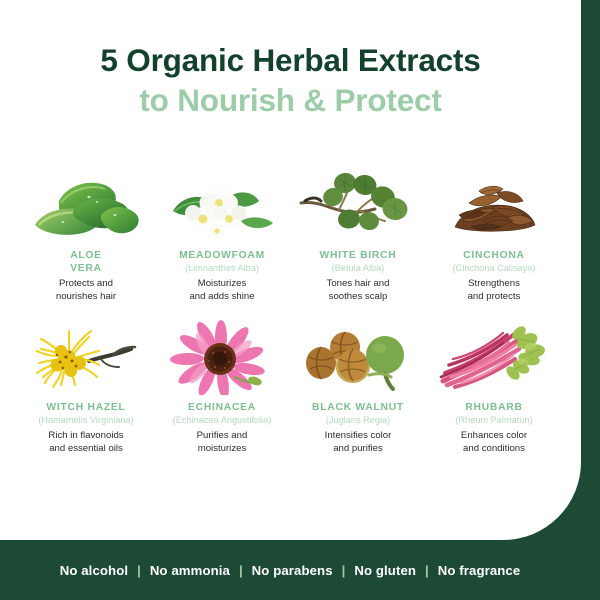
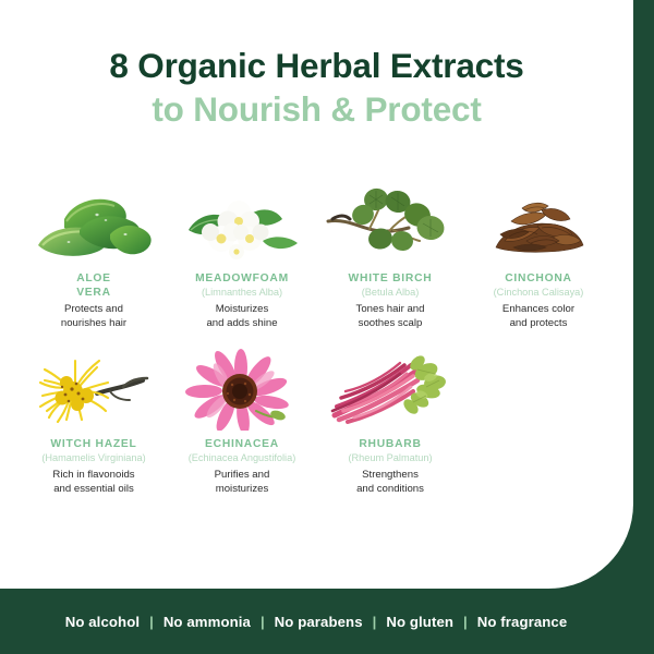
- 5 Organic Herbal Extracts
+ 8 Organic Herbal Extracts
  to Nourish & Protect
  ALOE
  VERA
  Protects and
  nourishes hair
  MEADOWFOAM
  (Limnanthes Alba)
  Moisturizes
  and adds shine
  WHITE BIRCH
  (Betula Alba)
  Tones hair and
  soothes scalp
  CINCHONA
  (Cinchona Calisaya)
- Strengthens
+ Enhances color
  and protects
  WITCH HAZEL
  (Hamamelis Virginiana)
  Rich in flavonoids
  and essential oils
  ECHINACEA
  (Echinacea Angustifolia)
  Purifies and
  moisturizes
- BLACK WALNUT
- (Juglans Regia)
- Intensifies color
- and purifies
  RHUBARB
  (Rheum Palmatun)
- Enhances color
+ Strengthens
  and conditions
  No alcohol
  |
  No ammonia
  |
  No parabens
  |
  No gluten
  |
  No fragrance
